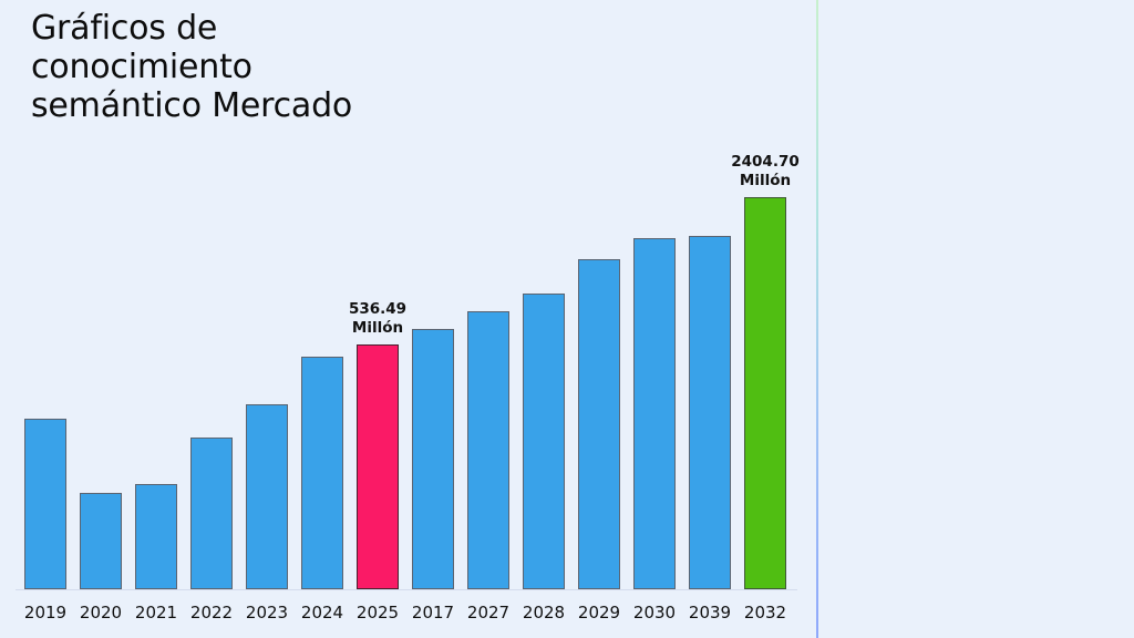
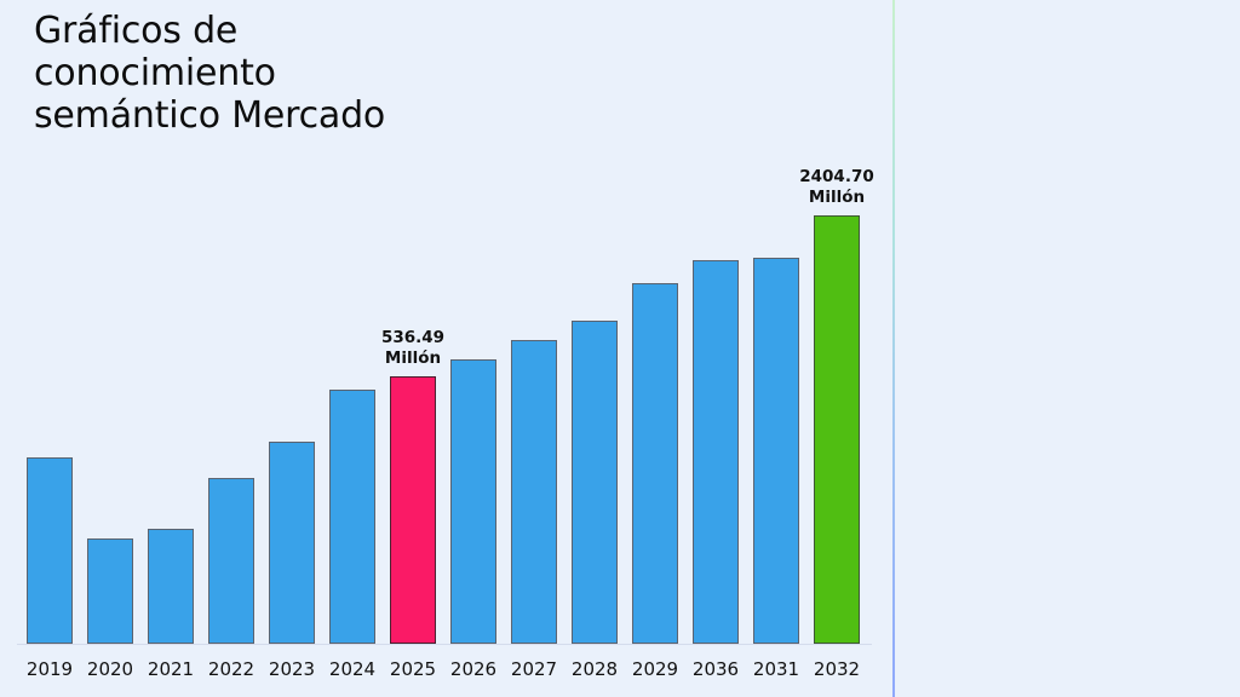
  Gráficos de
  conocimiento
  semántico Mercado
  2019
  2020
  2021
  2022
  2023
  2024
  2025
  536.49
  Millón
- 2017
+ 2026
  2027
  2028
  2029
- 2030
+ 2036
- 2039
+ 2031
  2032
  2404.70
  Millón
